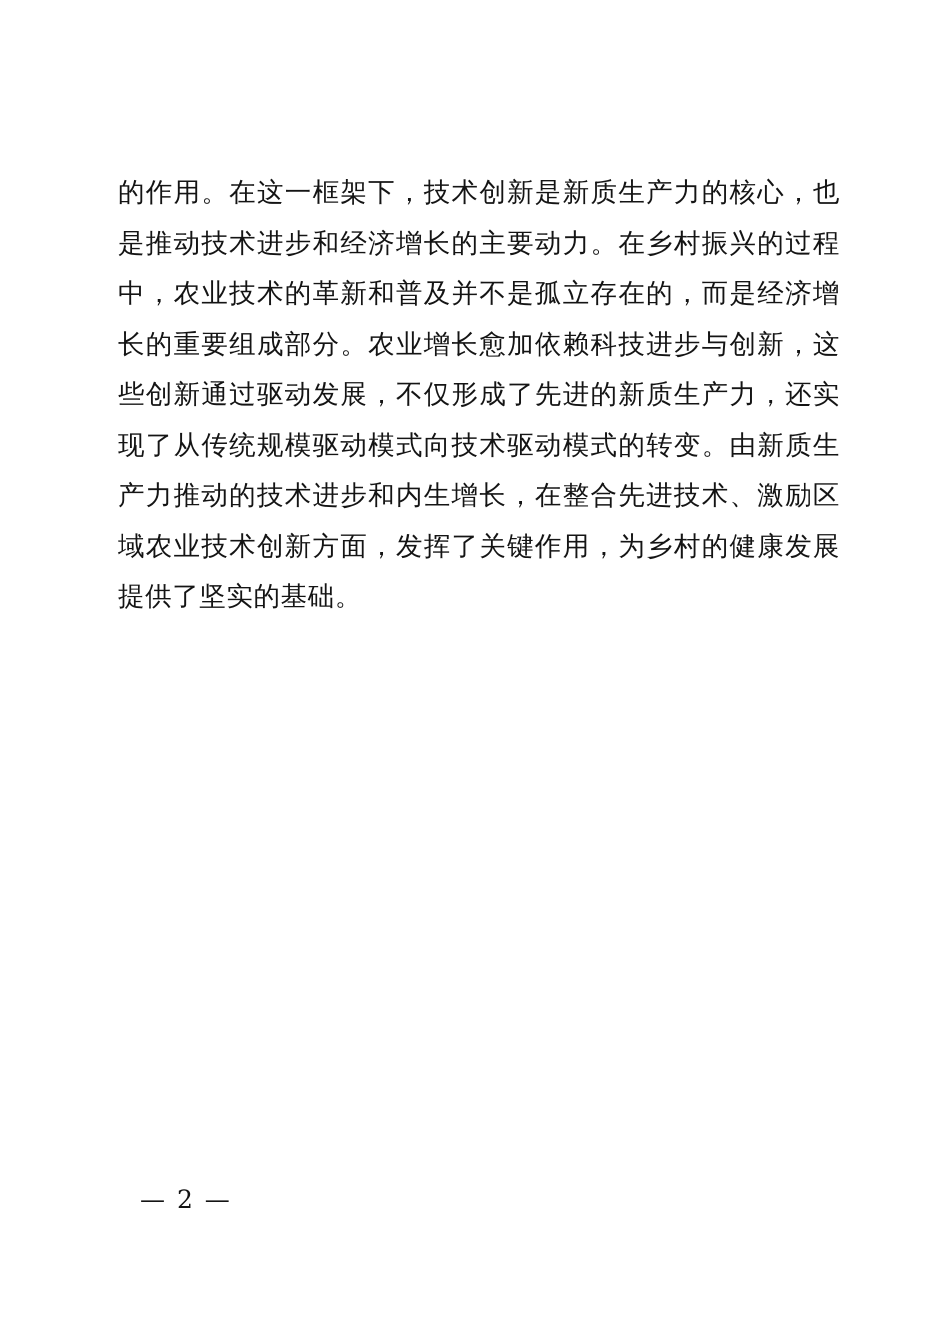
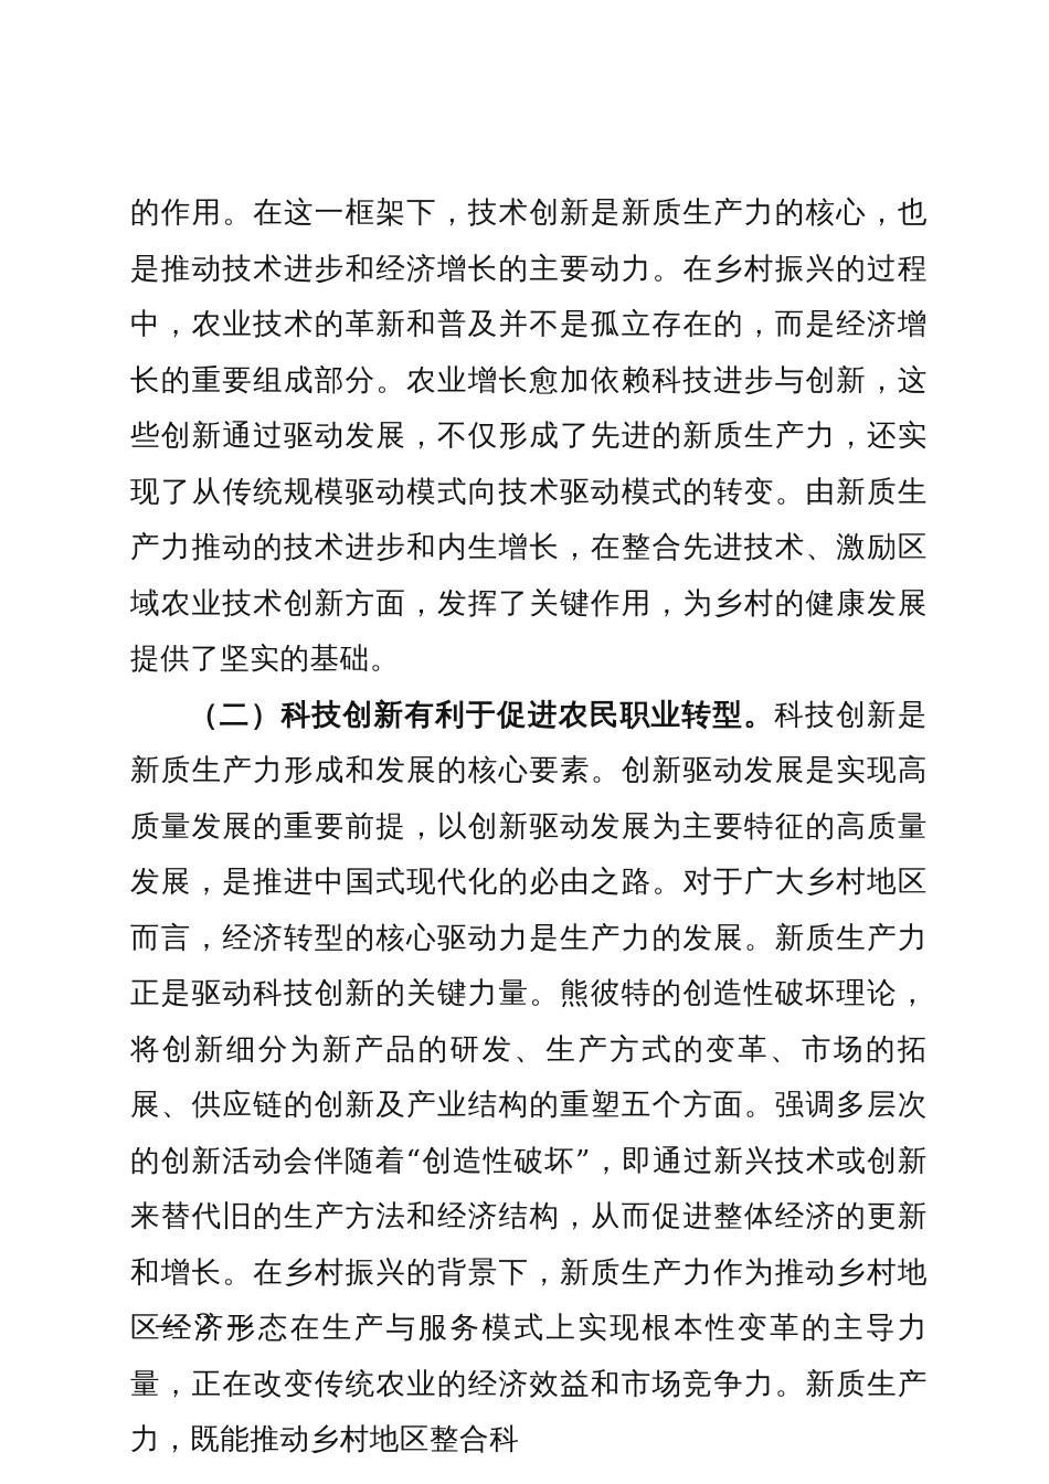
  的作用。在这一框架下，技术创新是新质生产力的核心，也是推动技术进步和经济增长的主要动力。在乡村振兴的过程中，农业技术的革新和普及并不是孤立存在的，而是经济增长的重要组成部分。农业增长愈加依赖科技进步与创新，这些创新通过驱动发展，不仅形成了先进的新质生产力，还实现了从传统规模驱动模式向技术驱动模式的转变。由新质生产力推动的技术进步和内生增长，在整合先进技术、激励区域农业技术创新方面，发挥了关键作用，为乡村的健康发展提供了坚实的基础。
+ （二）科技创新有利于促进农民职业转型。科技创新是新质生产力形成和发展的核心要素。创新驱动发展是实现高质量发展的重要前提，以创新驱动发展为主要特征的高质量发展，是推进中国式现代化的必由之路。对于广大乡村地区而言，经济转型的核心驱动力是生产力的发展。新质生产力正是驱动科技创新的关键力量。熊彼特的创造性破坏理论，将创新细分为新产品的研发、生产方式的变革、市场的拓展、供应链的创新及产业结构的重塑五个方面。强调多层次的创新活动会伴随着“创造性破坏”，即通过新兴技术或创新来替代旧的生产方法和经济结构，从而促进整体经济的更新和增长。在乡村振兴的背景下，新质生产力作为推动乡村地区经济形态在生产与服务模式上实现根本性变革的主导力量，正在改变传统农业的经济效益和市场竞争力。新质生产力，既能推动乡村地区整合科
  — 2 —
